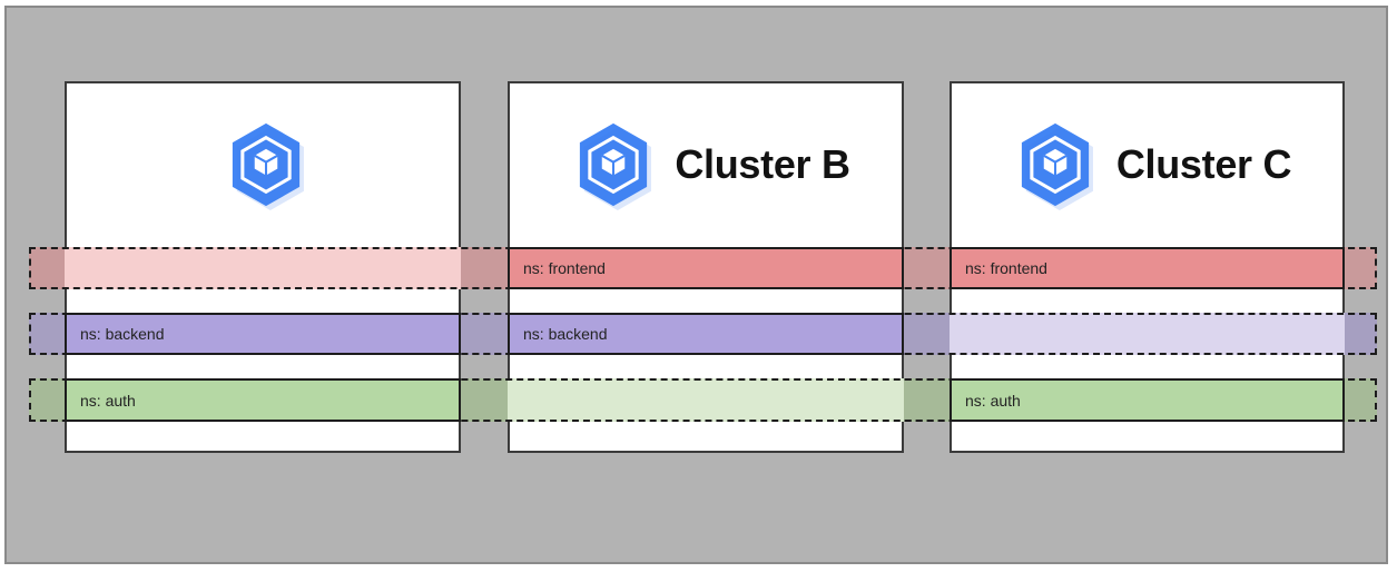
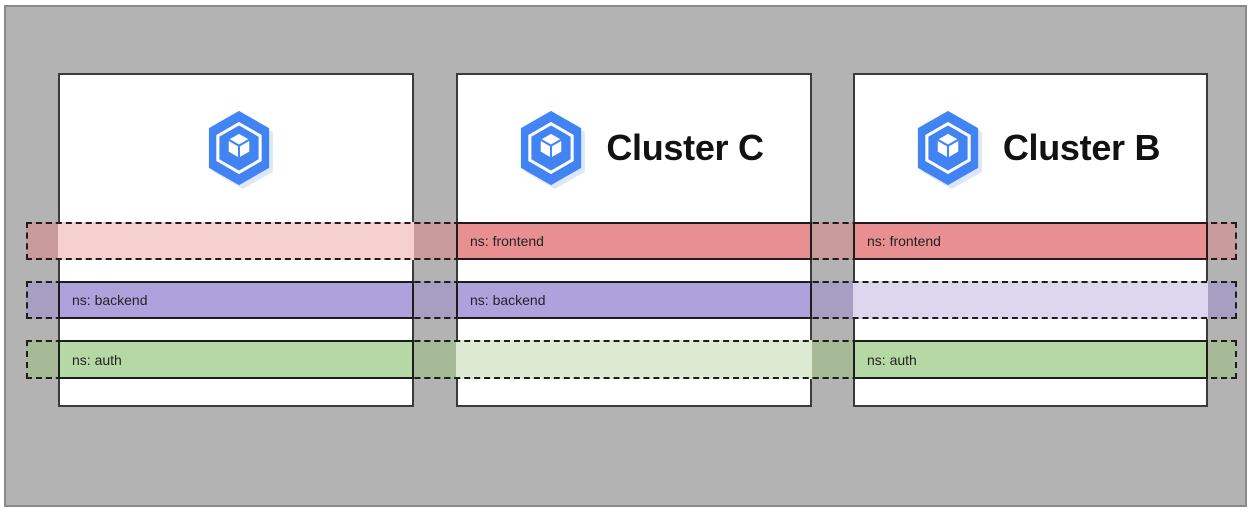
  ns: backend
  ns: auth
- Cluster B
+ Cluster C
  ns: frontend
  ns: backend
- Cluster C
+ Cluster B
  ns: frontend
  ns: auth
